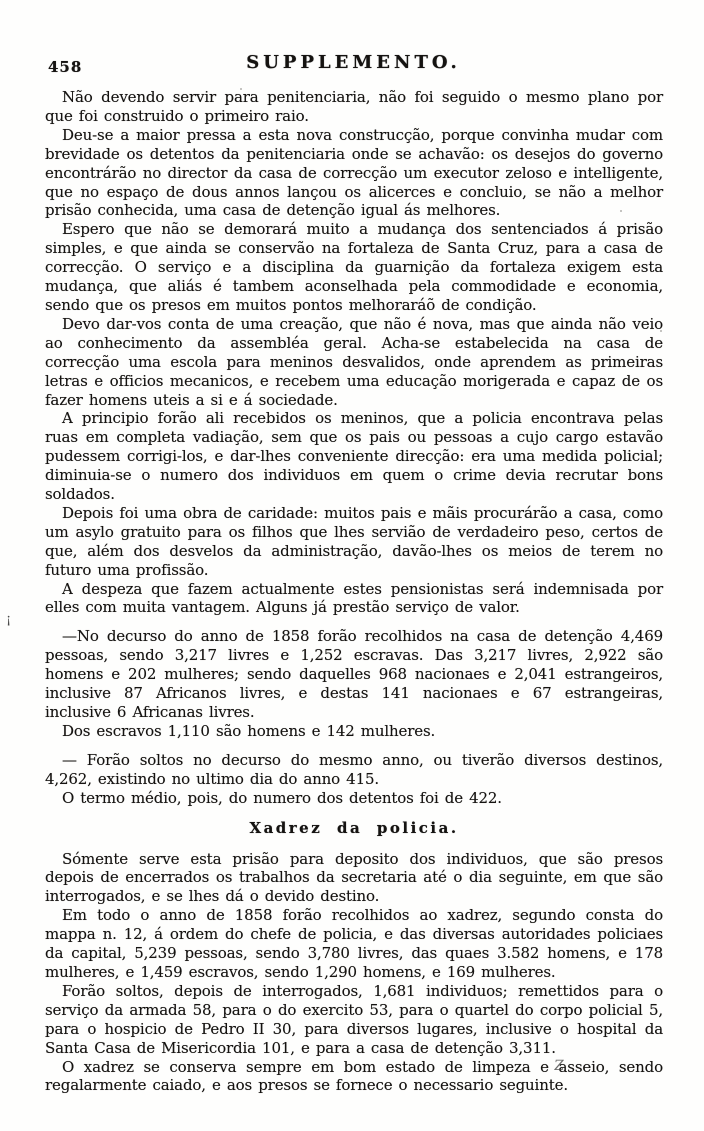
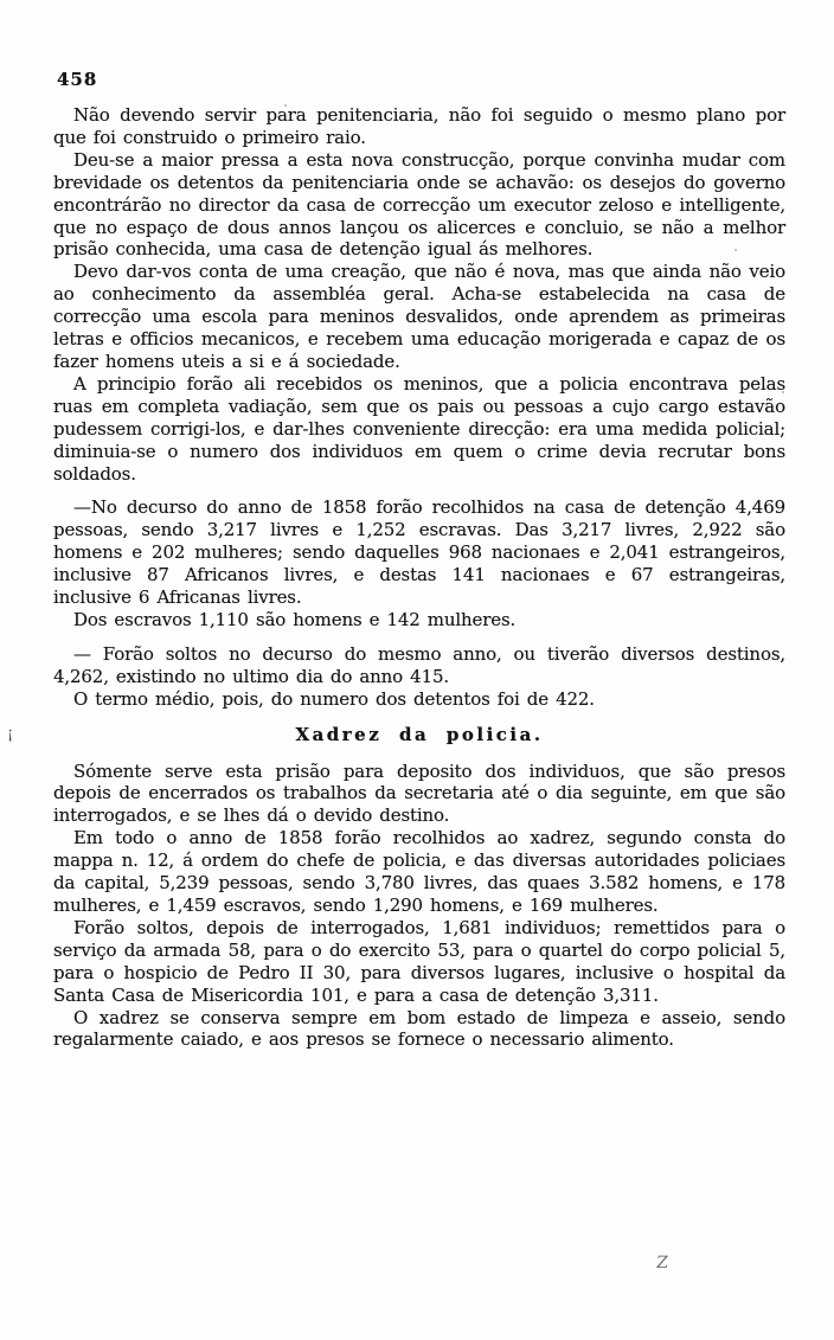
  458
- SUPPLEMENTO.
  Não devendo servir para penitenciaria, não foi seguido o mesmo plano por que foi construido o primeiro raio.
  Deu-se a maior pressa a esta nova construcção, porque convinha mudar com brevidade os detentos da penitenciaria onde se achavão: os desejos do governo encontrárão no director da casa de correcção um executor zeloso e intelligente, que no espaço de dous annos lançou os alicerces e concluio, se não a melhor prisão conhecida, uma casa de detenção igual ás melhores.
- Espero que não se demorará muito a mudança dos sentenciados á prisão simples, e que ainda se conservão na fortaleza de Santa Cruz, para a casa de correcção. O serviço e a disciplina da guarnição da fortaleza exigem esta mudança, que aliás é tambem aconselhada pela commodidade e economia, sendo que os presos em muitos pontos melhoraráõ de condição.
  Devo dar-vos conta de uma creação, que não é nova, mas que ainda não veio ao conhecimento da assembléa geral. Acha-se estabelecida na casa de correcção uma escola para meninos desvalidos, onde aprendem as primeiras letras e officios mecanicos, e recebem uma educação morigerada e capaz de os fazer homens uteis a si e á sociedade.
  A principio forão ali recebidos os meninos, que a policia encontrava pelas ruas em completa vadiação, sem que os pais ou pessoas a cujo cargo estavão pudessem corrigi-los, e dar-lhes conveniente direcção: era uma medida policial; diminuia-se o numero dos individuos em quem o crime devia recrutar bons soldados.
- Depois foi uma obra de caridade: muitos pais e mãis procurárão a casa, como um asylo gratuito para os filhos que lhes servião de verdadeiro peso, certos de que, além dos desvelos da administração, davão-lhes os meios de terem no futuro uma profissão.
- A despeza que fazem actualmente estes pensionistas será indemnisada por elles com muita vantagem. Alguns já prestão serviço de valor.
  —No decurso do anno de 1858 forão recolhidos na casa de detenção 4,469 pessoas, sendo 3,217 livres e 1,252 escravas. Das 3,217 livres, 2,922 são homens e 202 mulheres; sendo daquelles 968 nacionaes e 2,041 estrangeiros, inclusive 87 Africanos livres, e destas 141 nacionaes e 67 estrangeiras, inclusive 6 Africanas livres.
  Dos escravos 1,110 são homens e 142 mulheres.
  — Forão soltos no decurso do mesmo anno, ou tiverão diversos destinos, 4,262, existindo no ultimo dia do anno 415.
  O termo médio, pois, do numero dos detentos foi de 422.
  Xadrez da policia.
  Sómente serve esta prisão para deposito dos individuos, que são presos depois de encerrados os trabalhos da secretaria até o dia seguinte, em que são interrogados, e se lhes dá o devido destino.
  Em todo o anno de 1858 forão recolhidos ao xadrez, segundo consta do mappa n. 12, á ordem do chefe de policia, e das diversas autoridades policiaes da capital, 5,239 pessoas, sendo 3,780 livres, das quaes 3.582 homens, e 178 mulheres, e 1,459 escravos, sendo 1,290 homens, e 169 mulheres.
  Forão soltos, depois de interrogados, 1,681 individuos; remettidos para o serviço da armada 58, para o do exercito 53, para o quartel do corpo policial 5, para o hospicio de Pedro II 30, para diversos lugares, inclusive o hospital da Santa Casa de Misericordia 101, e para a casa de detenção 3,311.
- O xadrez se conserva sempre em bom estado de limpeza e asseio, sendo regalarmente caiado, e aos presos se fornece o necessario seguinte.
+ O xadrez se conserva sempre em bom estado de limpeza e asseio, sendo regalarmente caiado, e aos presos se fornece o necessario alimento.
  ¡
